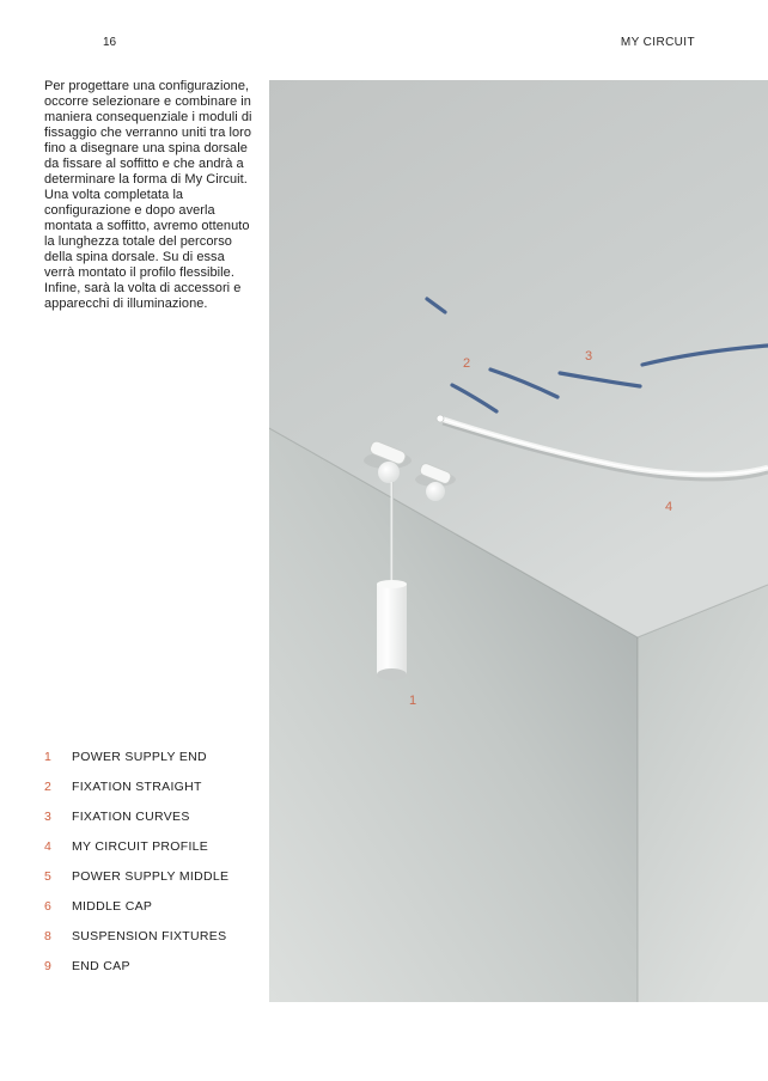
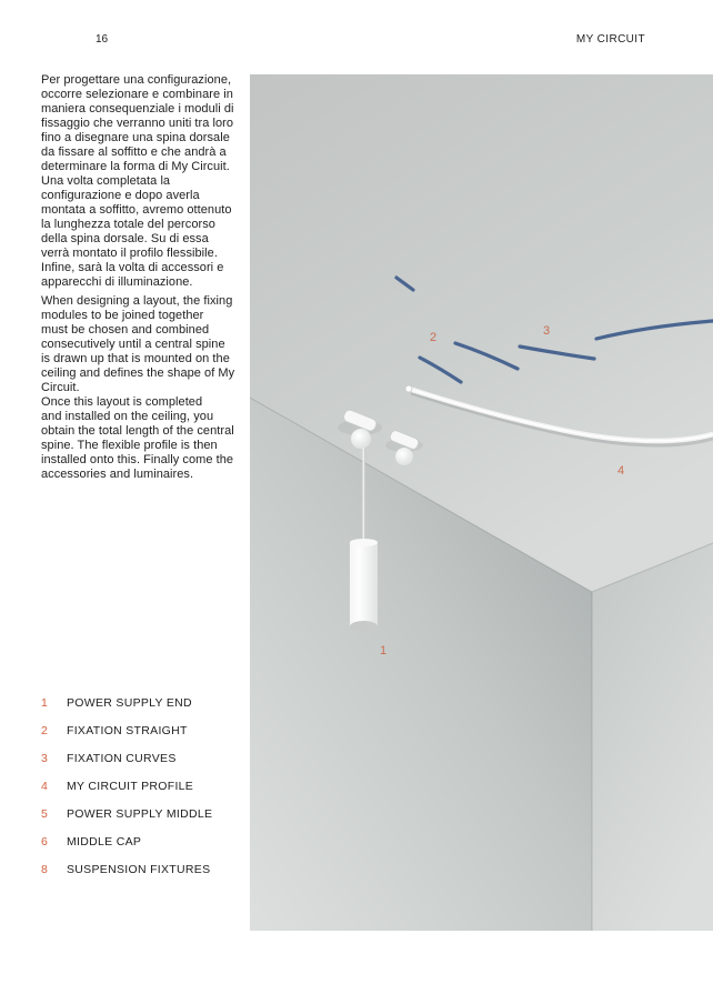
  16
  MY CIRCUIT
  Per progettare una configurazione,
  occorre selezionare e combinare in
  maniera consequenziale i moduli di
  fissaggio che verranno uniti tra loro
  fino a disegnare una spina dorsale
  da fissare al soffitto e che andrà a
  determinare la forma di My Circuit.
  Una volta completata la
  configurazione e dopo averla
  montata a soffitto, avremo ottenuto
  la lunghezza totale del percorso
  della spina dorsale. Su di essa
  verrà montato il profilo flessibile.
  Infine, sarà la volta di accessori e
  apparecchi di illuminazione.
+ When designing a layout, the fixing
+ modules to be joined together
+ must be chosen and combined
+ consecutively until a central spine
+ is drawn up that is mounted on the
+ ceiling and defines the shape of My
+ Circuit.
+ Once this layout is completed
+ and installed on the ceiling, you
+ obtain the total length of the central
+ spine. The flexible profile is then
+ installed onto this. Finally come the
+ accessories and luminaires.
  1
  POWER SUPPLY END
  2
  FIXATION STRAIGHT
  3
  FIXATION CURVES
  4
  MY CIRCUIT PROFILE
  5
  POWER SUPPLY MIDDLE
  6
  MIDDLE CAP
  8
  SUSPENSION FIXTURES
- 9
- END CAP
  1
  2
  3
  4
